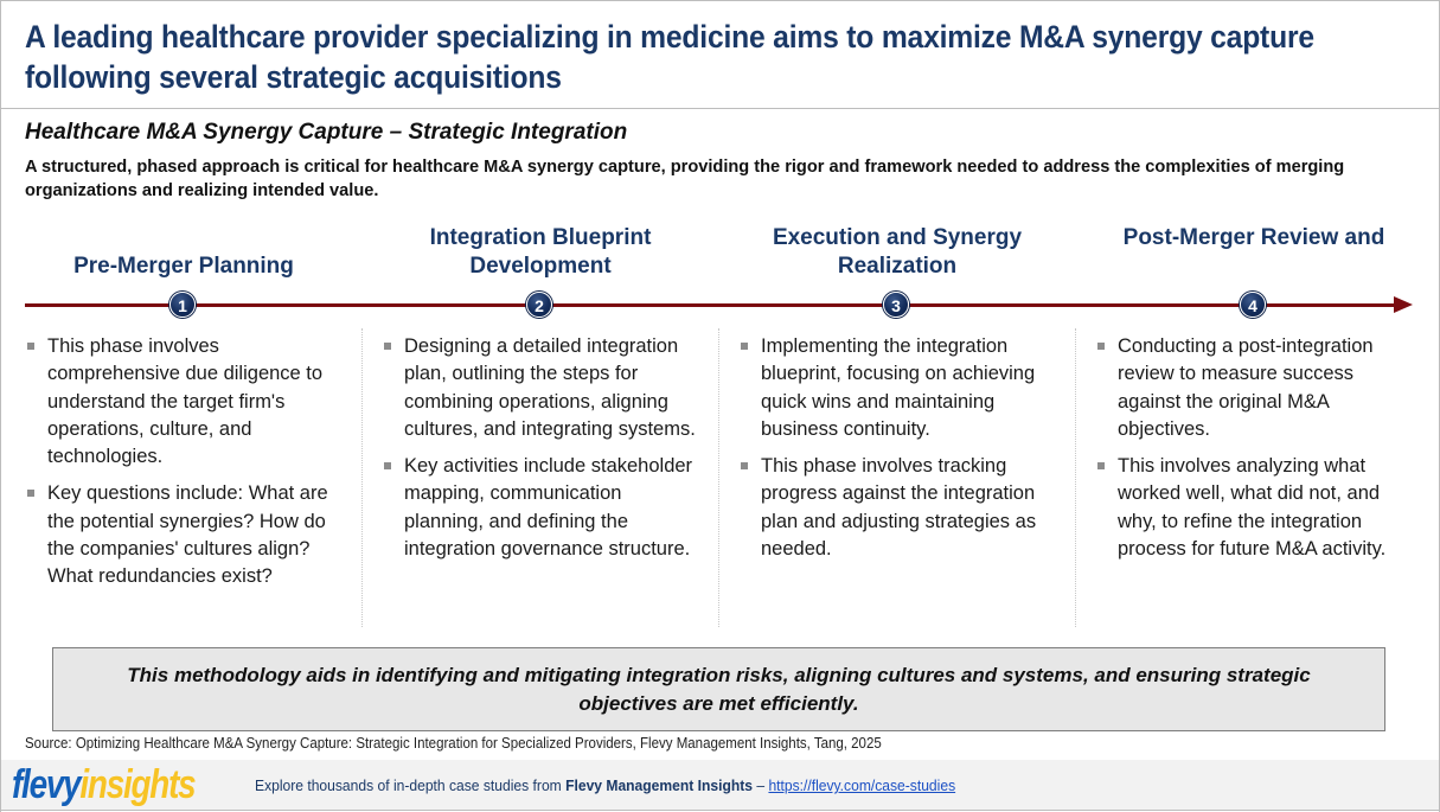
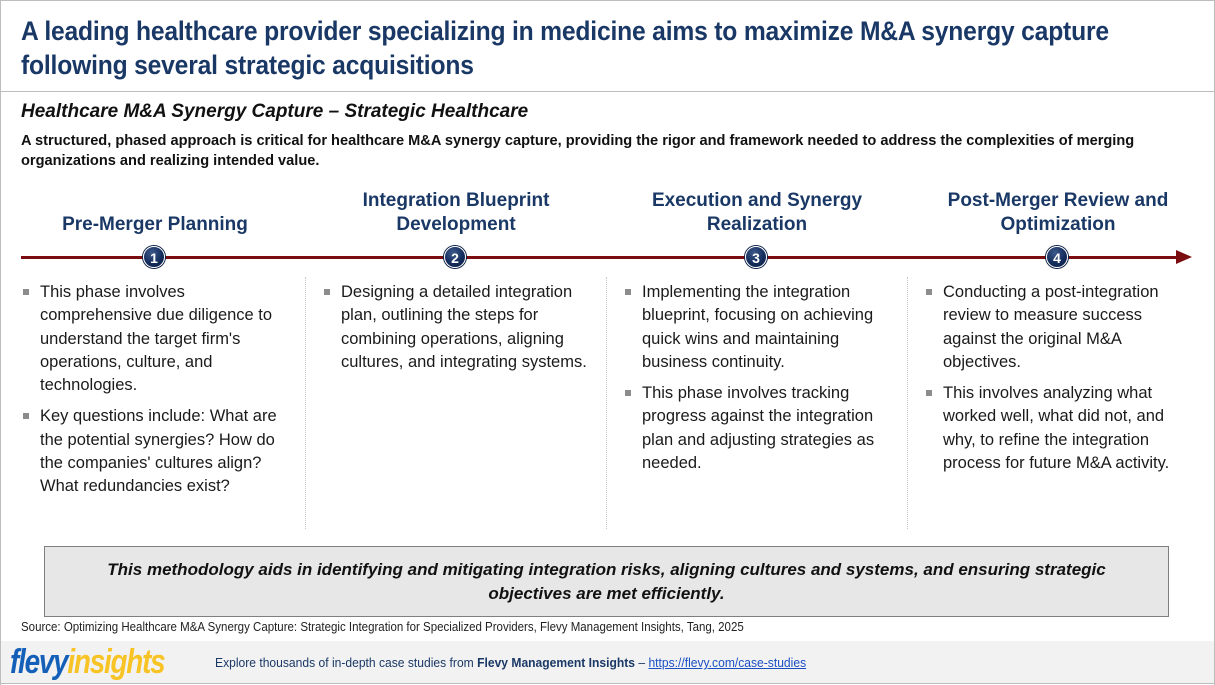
  A leading healthcare provider specializing in medicine aims to maximize M&A synergy capture
  following several strategic acquisitions
- Healthcare M&A Synergy Capture – Strategic Integration
+ Healthcare M&A Synergy Capture – Strategic Healthcare
  A structured, phased approach is critical for healthcare M&A synergy capture, providing the rigor and framework needed to address the complexities of merging organizations and realizing intended value.
  Pre-Merger Planning
  Integration Blueprint
  Development
  Execution and Synergy
  Realization
  Post-Merger Review and
+ Optimization
  1
  2
  3
  4
  This phase involves comprehensive due diligence to understand the target firm's operations, culture, and technologies.
  Key questions include: What are the potential synergies? How do the companies' cultures align? What redundancies exist?
  Designing a detailed integration plan, outlining the steps for combining operations, aligning cultures, and integrating systems.
- Key activities include stakeholder mapping, communication planning, and defining the integration governance structure.
  Implementing the integration blueprint, focusing on achieving quick wins and maintaining business continuity.
  This phase involves tracking progress against the integration plan and adjusting strategies as needed.
  Conducting a post-integration review to measure success against the original M&A objectives.
  This involves analyzing what worked well, what did not, and why, to refine the integration process for future M&A activity.
  This methodology aids in identifying and mitigating integration risks, aligning cultures and systems, and ensuring strategic objectives are met efficiently.
  Source: Optimizing Healthcare M&A Synergy Capture: Strategic Integration for Specialized Providers, Flevy Management Insights, Tang, 2025
  flevyinsights
  Explore thousands of in-depth case studies from Flevy Management Insights – https://flevy.com/case-studies
